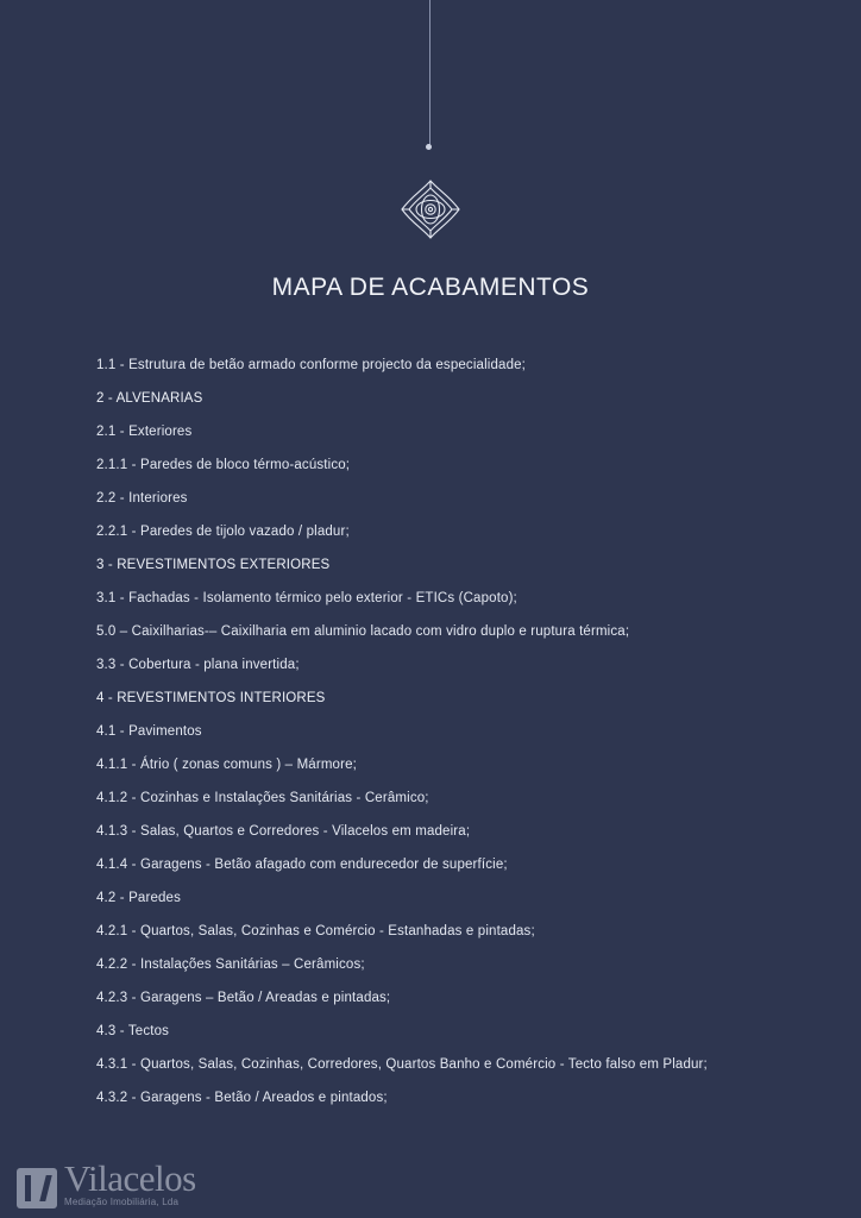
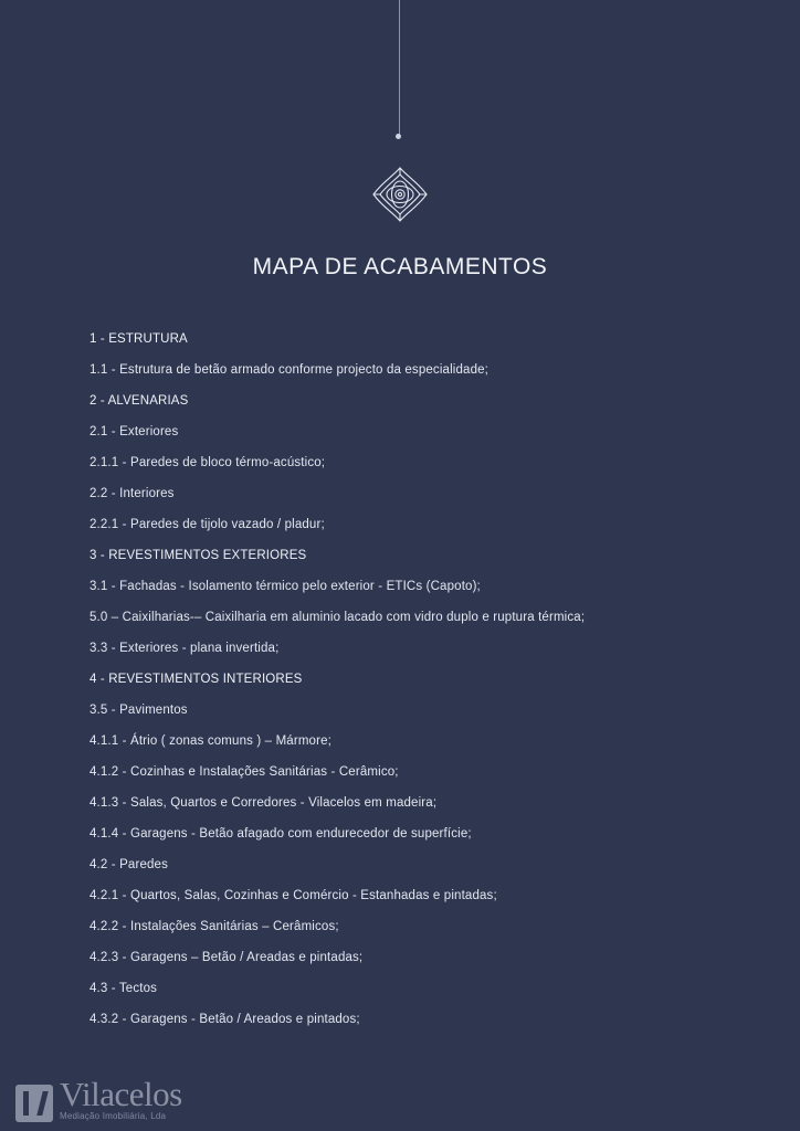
  MAPA DE ACABAMENTOS
+ 1 - ESTRUTURA
  1.1 - Estrutura de betão armado conforme projecto da especialidade;
  2 - ALVENARIAS
  2.1 - Exteriores
  2.1.1 - Paredes de bloco térmo-acústico;
  2.2 - Interiores
  2.2.1 - Paredes de tijolo vazado / pladur;
  3 - REVESTIMENTOS EXTERIORES
  3.1 - Fachadas - Isolamento térmico pelo exterior - ETICs (Capoto);
  5.0 – Caixilharias-– Caixilharia em aluminio lacado com vidro duplo e ruptura térmica;
- 3.3 - Cobertura - plana invertida;
+ 3.3 - Exteriores - plana invertida;
  4 - REVESTIMENTOS INTERIORES
- 4.1 - Pavimentos
+ 3.5 - Pavimentos
  4.1.1 - Átrio ( zonas comuns ) – Mármore;
  4.1.2 - Cozinhas e Instalações Sanitárias - Cerâmico;
  4.1.3 - Salas, Quartos e Corredores - Vilacelos em madeira;
  4.1.4 - Garagens - Betão afagado com endurecedor de superfície;
  4.2 - Paredes
  4.2.1 - Quartos, Salas, Cozinhas e Comércio - Estanhadas e pintadas;
  4.2.2 - Instalações Sanitárias – Cerâmicos;
  4.2.3 - Garagens – Betão / Areadas e pintadas;
  4.3 - Tectos
- 4.3.1 - Quartos, Salas, Cozinhas, Corredores, Quartos Banho e Comércio - Tecto falso em Pladur;
  4.3.2 - Garagens - Betão / Areados e pintados;
  Vilacelos
  Mediação Imobiliária, Lda
